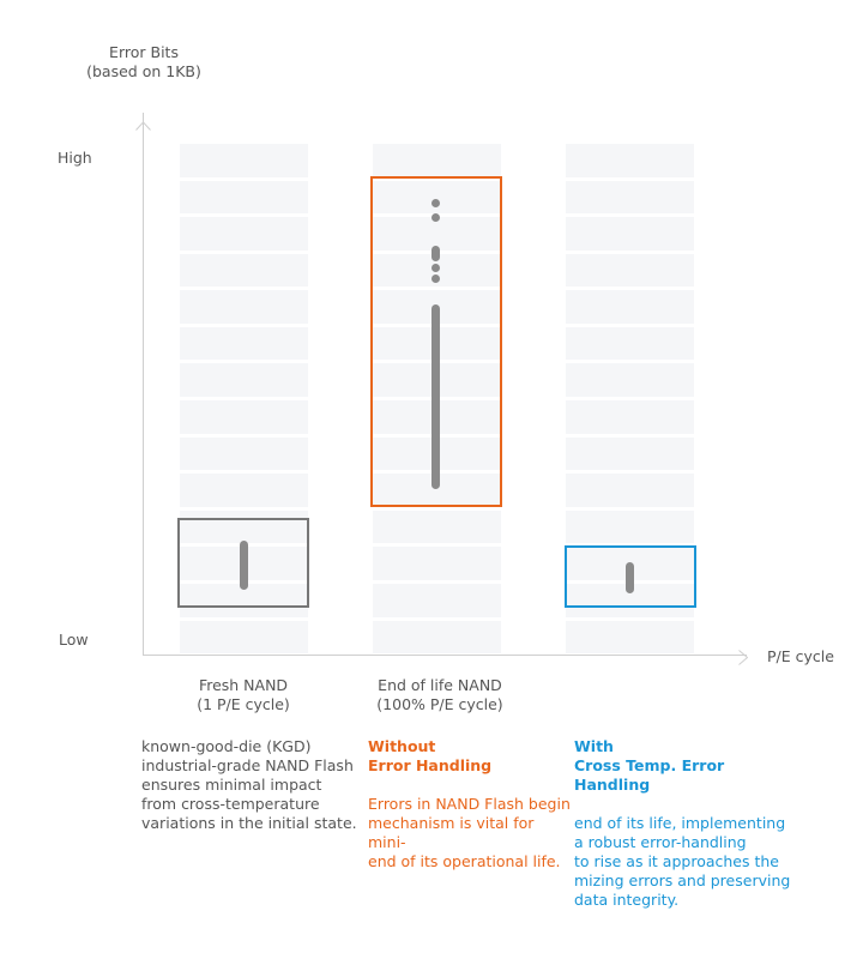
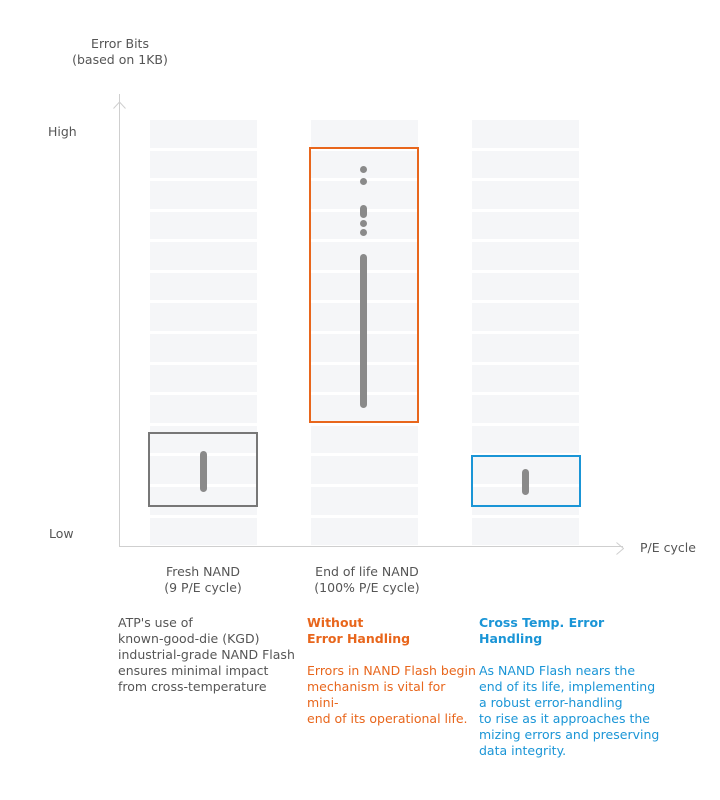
  Error Bits
  (based on 1KB)
  High
  Low
  P/E cycle
  Fresh NAND
- (1 P/E cycle)
+ (9 P/E cycle)
  End of life NAND
  (100% P/E cycle)
+ ATP's use of
  known-good-die (KGD)
  industrial-grade NAND Flash
  ensures minimal impact
  from cross-temperature
- variations in the initial state.
  Without
  Error Handling
  Errors in NAND Flash begin
  mechanism is vital for mini-
  end of its operational life.
- With
  Cross Temp. Error Handling
+ As NAND Flash nears the
  end of its life, implementing
  a robust error-handling
  to rise as it approaches the
  mizing errors and preserving
  data integrity.
